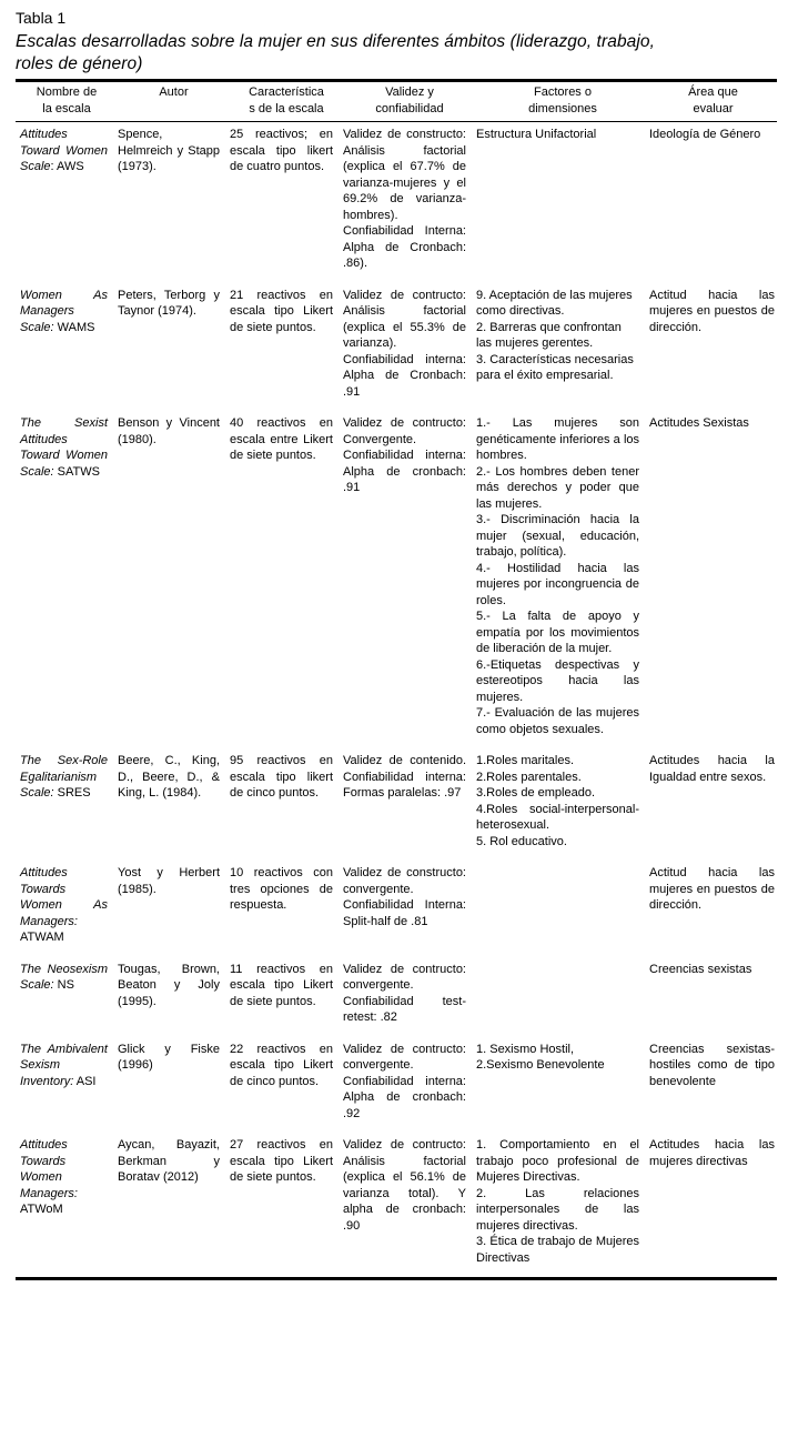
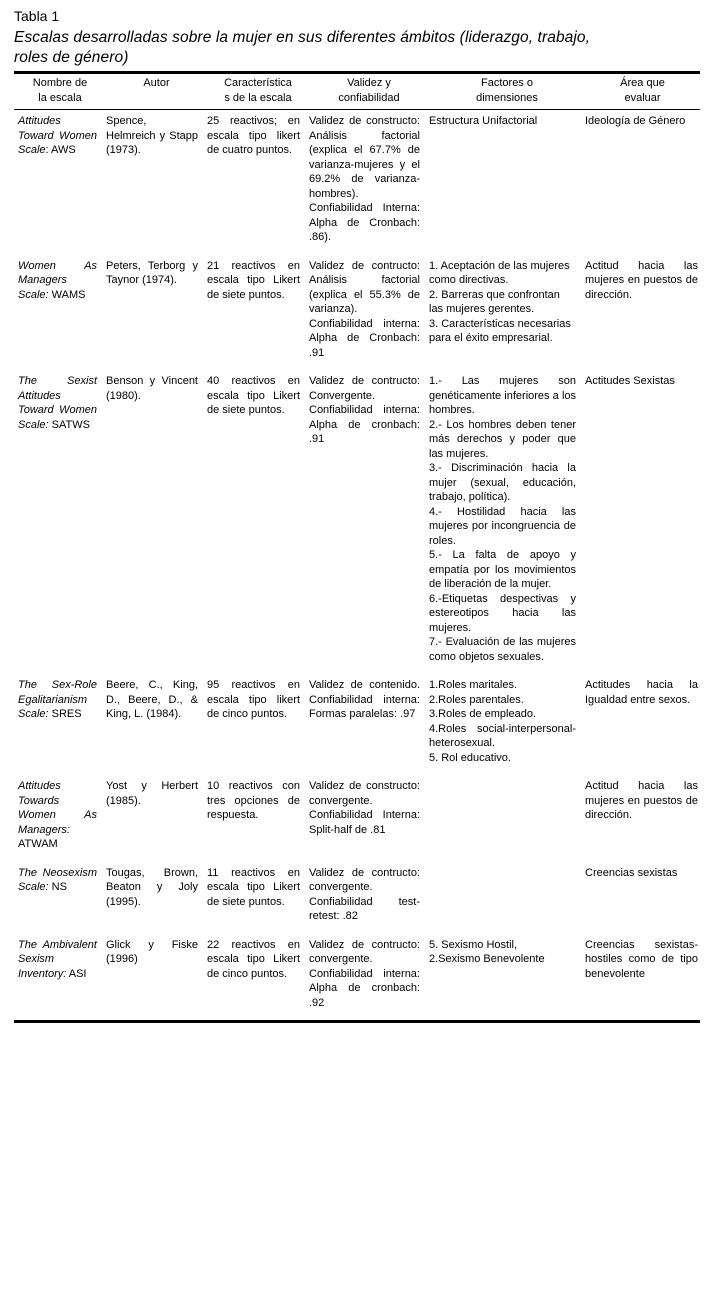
  Tabla 1
  Escalas desarrolladas sobre la mujer en sus diferentes ámbitos (liderazgo, trabajo,
  roles de género)
  Nombre de la escala	Autor	Característica s de la escala	Validez y confiabilidad	Factores o dimensiones	Área que evaluar
  Attitudes Toward Women Scale: AWS	Spence, Helmreich y Stapp (1973).	25 reactivos; en escala tipo likert de cuatro puntos.	Validez de constructo: Análisis factorial (explica el 67.7% de varianza-mujeres y el 69.2% de varianza-hombres). Confiabilidad Interna: Alpha de Cronbach: .86).	Estructura Unifactorial	Ideología de Género
- Women As Managers Scale: WAMS	Peters, Terborg y Taynor (1974).	21 reactivos en escala tipo Likert de siete puntos.	Validez de contructo: Análisis factorial (explica el 55.3% de varianza). Confiabilidad interna: Alpha de Cronbach: .91	9. Aceptación de las mujeres como directivas.2. Barreras que confrontan las mujeres gerentes.3. Características necesarias para el éxito empresarial.	Actitud hacia las mujeres en puestos de dirección.
+ Women As Managers Scale: WAMS	Peters, Terborg y Taynor (1974).	21 reactivos en escala tipo Likert de siete puntos.	Validez de contructo: Análisis factorial (explica el 55.3% de varianza). Confiabilidad interna: Alpha de Cronbach: .91	1. Aceptación de las mujeres como directivas.2. Barreras que confrontan las mujeres gerentes.3. Características necesarias para el éxito empresarial.	Actitud hacia las mujeres en puestos de dirección.
- The Sexist Attitudes Toward Women Scale: SATWS	Benson y Vincent (1980).	40 reactivos en escala entre Likert de siete puntos.	Validez de contructo: Convergente. Confiabilidad interna: Alpha de cronbach: .91	1.- Las mujeres son genéticamente inferiores a los hombres.2.- Los hombres deben tener más derechos y poder que las mujeres.3.- Discriminación hacia la mujer (sexual, educación, trabajo, política).4.- Hostilidad hacia las mujeres por incongruencia de roles.5.- La falta de apoyo y empatía por los movimientos de liberación de la mujer.6.-Etiquetas despectivas y estereotipos hacia las mujeres.7.- Evaluación de las mujeres como objetos sexuales.	Actitudes Sexistas
+ The Sexist Attitudes Toward Women Scale: SATWS	Benson y Vincent (1980).	40 reactivos en escala tipo Likert de siete puntos.	Validez de contructo: Convergente. Confiabilidad interna: Alpha de cronbach: .91	1.- Las mujeres son genéticamente inferiores a los hombres.2.- Los hombres deben tener más derechos y poder que las mujeres.3.- Discriminación hacia la mujer (sexual, educación, trabajo, política).4.- Hostilidad hacia las mujeres por incongruencia de roles.5.- La falta de apoyo y empatía por los movimientos de liberación de la mujer.6.-Etiquetas despectivas y estereotipos hacia las mujeres.7.- Evaluación de las mujeres como objetos sexuales.	Actitudes Sexistas
  The Sex-Role Egalitarianism Scale: SRES	Beere, C., King, D., Beere, D., & King, L. (1984).	95 reactivos en escala tipo likert de cinco puntos.	Validez de contenido. Confiabilidad interna: Formas paralelas: .97	1.Roles maritales.2.Roles parentales.3.Roles de empleado.4.Roles social-interpersonal-heterosexual.5. Rol educativo.	Actitudes hacia la Igualdad entre sexos.
  Attitudes Towards Women As Managers: ATWAM	Yost y Herbert (1985).	10 reactivos con tres opciones de respuesta.	Validez de constructo: convergente. Confiabilidad Interna: Split-half de .81		Actitud hacia las mujeres en puestos de dirección.
  The Neosexism Scale: NS	Tougas, Brown, Beaton y Joly (1995).	11 reactivos en escala tipo Likert de siete puntos.	Validez de contructo: convergente. Confiabilidad test-retest: .82		Creencias sexistas
- The Ambivalent Sexism Inventory: ASI	Glick y Fiske (1996)	22 reactivos en escala tipo Likert de cinco puntos.	Validez de contructo: convergente. Confiabilidad interna: Alpha de cronbach: .92	1. Sexismo Hostil,2.Sexismo Benevolente	Creencias sexistas-hostiles como de tipo benevolente
+ The Ambivalent Sexism Inventory: ASI	Glick y Fiske (1996)	22 reactivos en escala tipo Likert de cinco puntos.	Validez de contructo: convergente. Confiabilidad interna: Alpha de cronbach: .92	5. Sexismo Hostil,2.Sexismo Benevolente	Creencias sexistas-hostiles como de tipo benevolente
- Attitudes Towards Women Managers: ATWoM	Aycan, Bayazit, Berkman y Boratav (2012)	27 reactivos en escala tipo Likert de siete puntos.	Validez de contructo: Análisis factorial (explica el 56.1% de varianza total). Y alpha de cronbach: .90	1. Comportamiento en el trabajo poco profesional de Mujeres Directivas.2. Las relaciones interpersonales de las mujeres directivas.3. Ética de trabajo de Mujeres Directivas	Actitudes hacia las mujeres directivas
